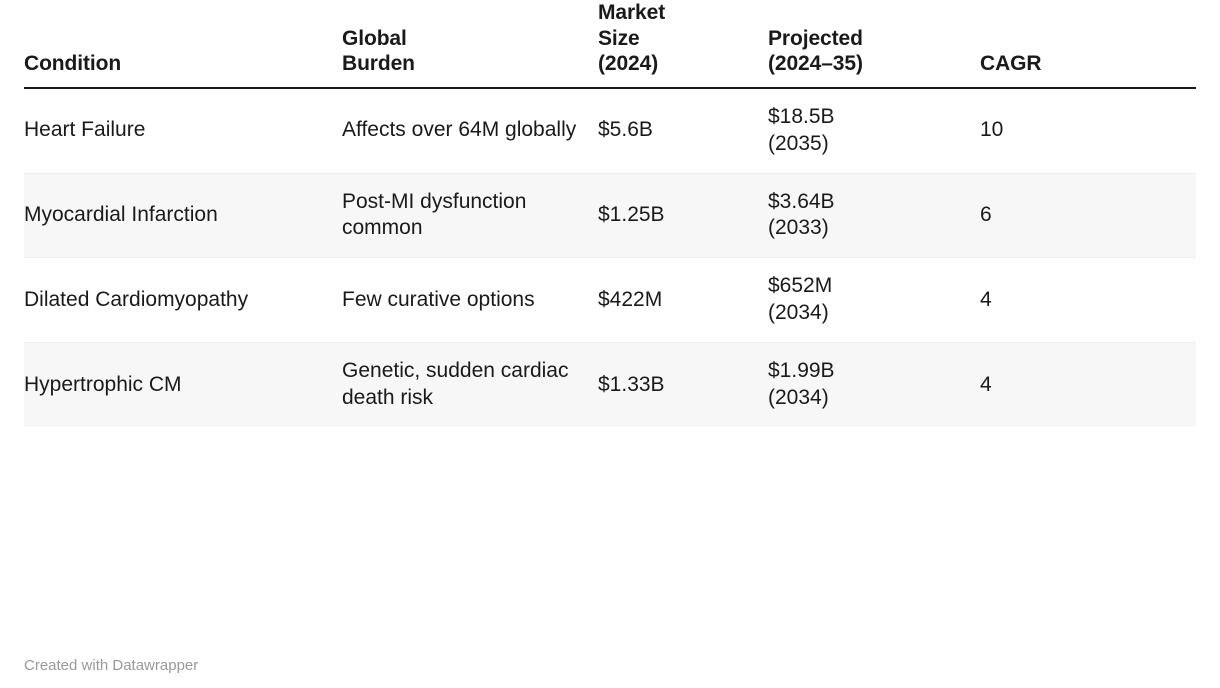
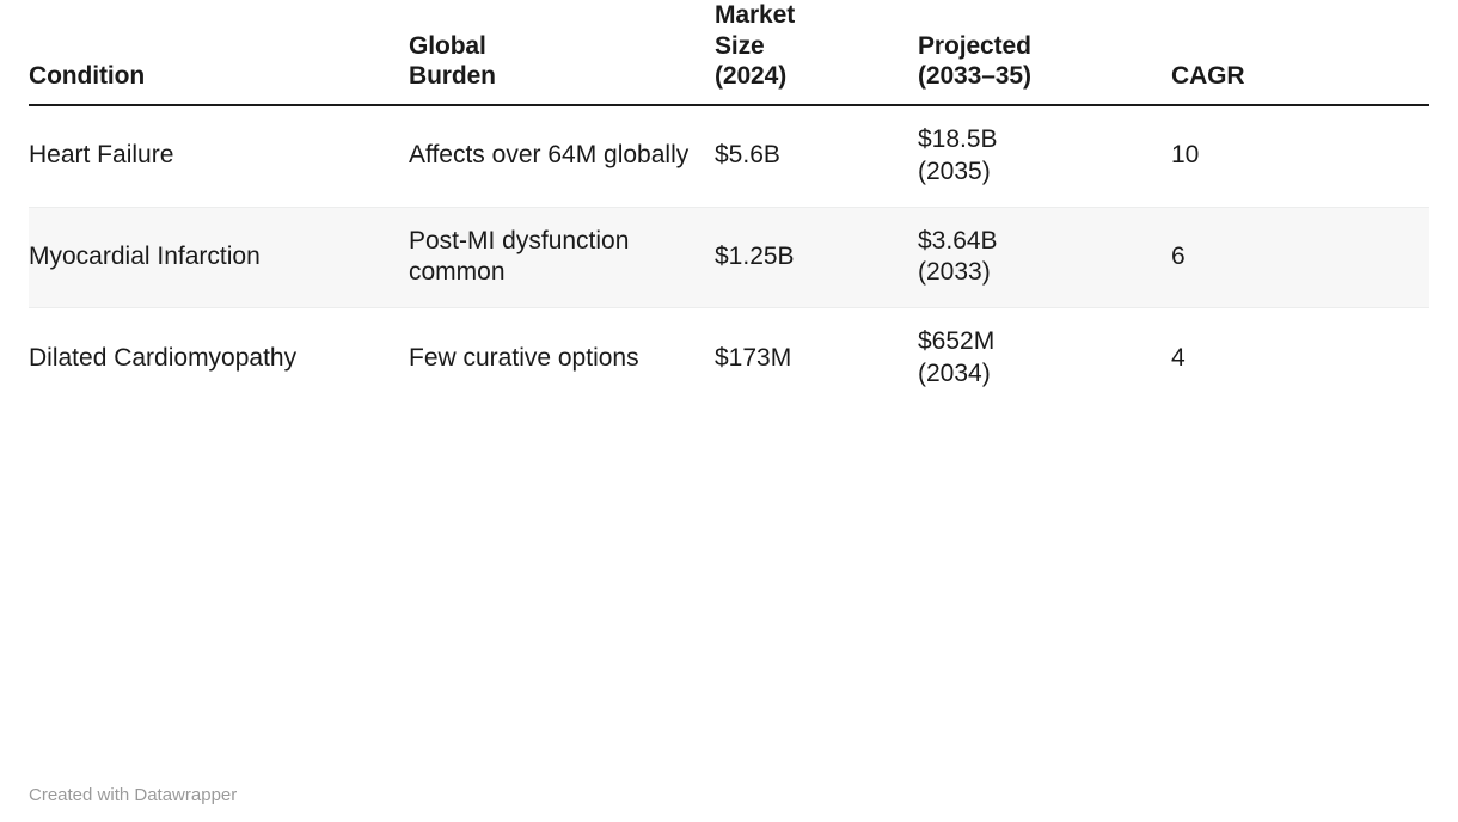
- Condition	Global Burden	Market Size (2024)	Projected (2024–35)	CAGR
+ Condition	Global Burden	Market Size (2024)	Projected (2033–35)	CAGR
  Heart Failure	Affects over 64M globally	$5.6B	$18.5B (2035)	10
  Myocardial Infarction	Post-MI dysfunction common	$1.25B	$3.64B (2033)	6
- Dilated Cardiomyopathy	Few curative options	$422M	$652M (2034)	4
+ Dilated Cardiomyopathy	Few curative options	$173M	$652M (2034)	4
- Hypertrophic CM	Genetic, sudden cardiac death risk	$1.33B	$1.99B (2034)	4
  Created with Datawrapper
